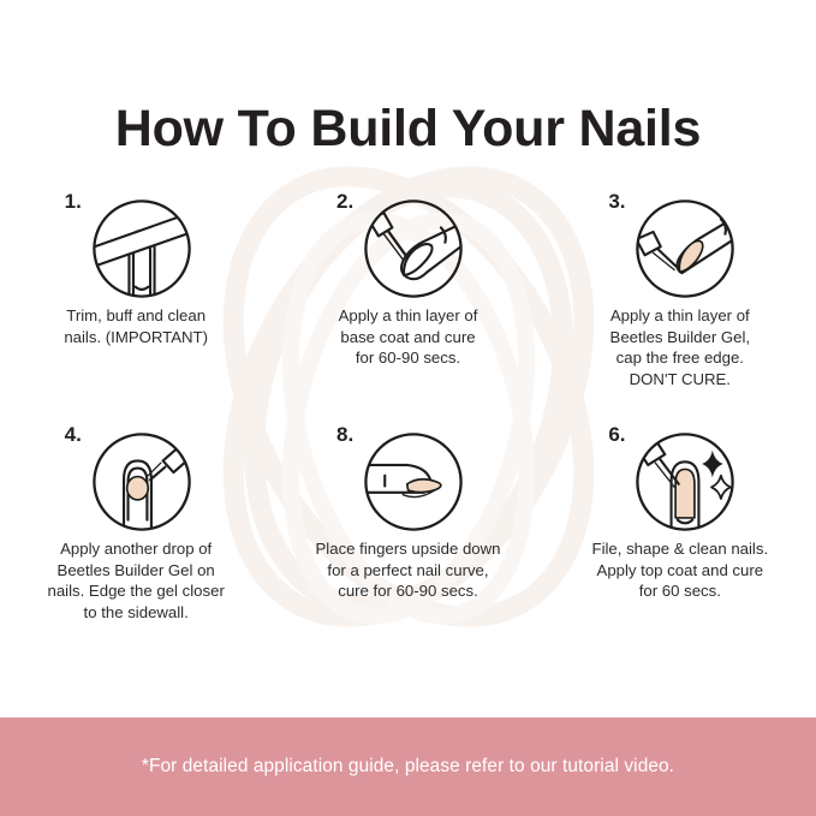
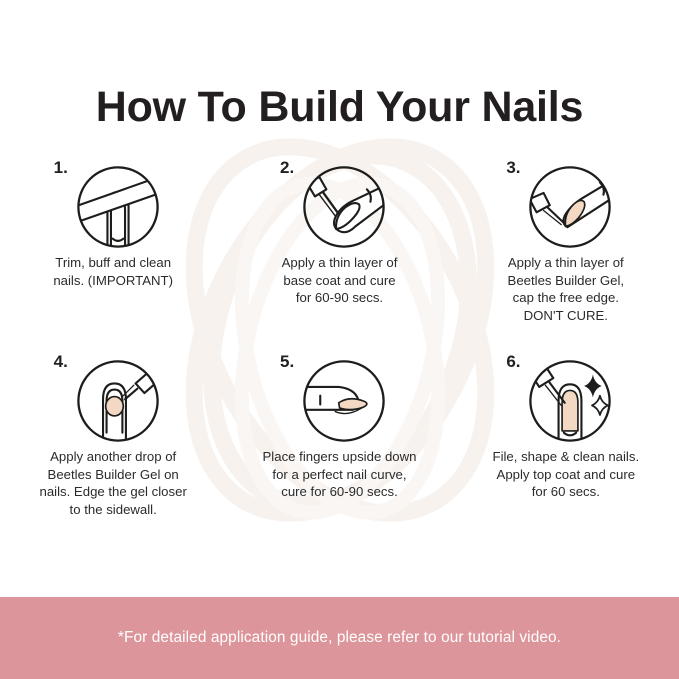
  How To Build Your Nails
  1.
  Trim, buff and clean
  nails. (IMPORTANT)
  2.
  Apply a thin layer of
  base coat and cure
  for 60-90 secs.
  3.
  Apply a thin layer of
  Beetles Builder Gel,
  cap the free edge.
  DON'T CURE.
  4.
  Apply another drop of
  Beetles Builder Gel on
  nails. Edge the gel closer
  to the sidewall.
- 8.
+ 5.
  Place fingers upside down
  for a perfect nail curve,
  cure for 60-90 secs.
  6.
  File, shape & clean nails.
  Apply top coat and cure
  for 60 secs.
  *For detailed application guide, please refer to our tutorial video.
